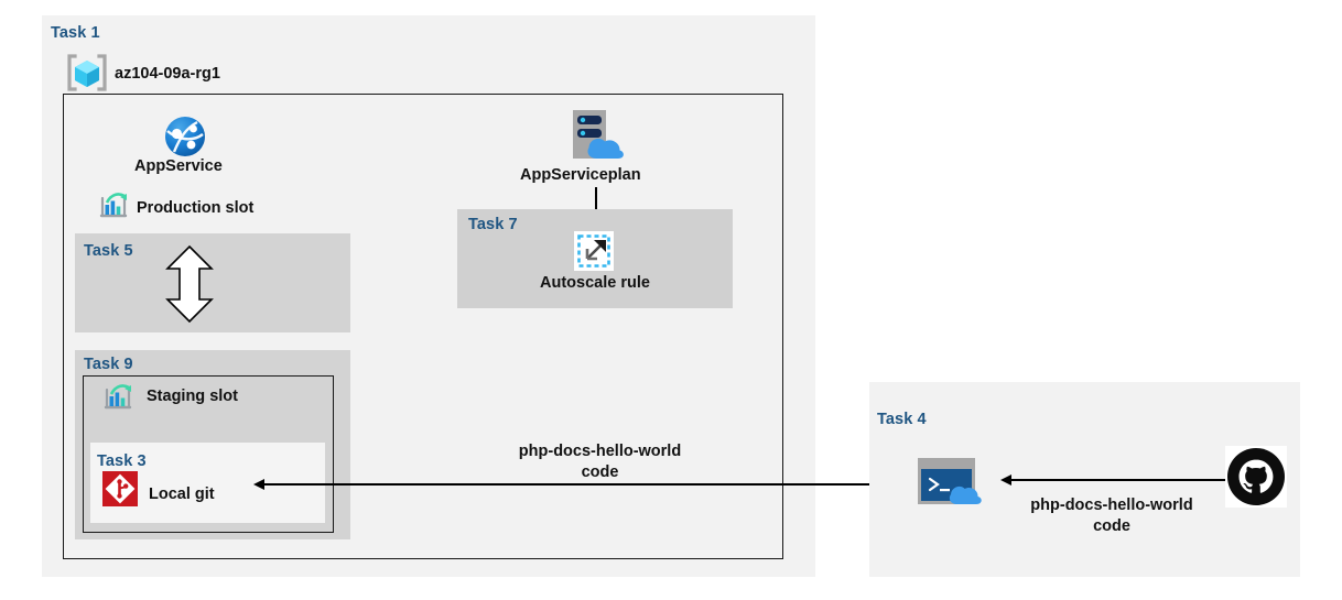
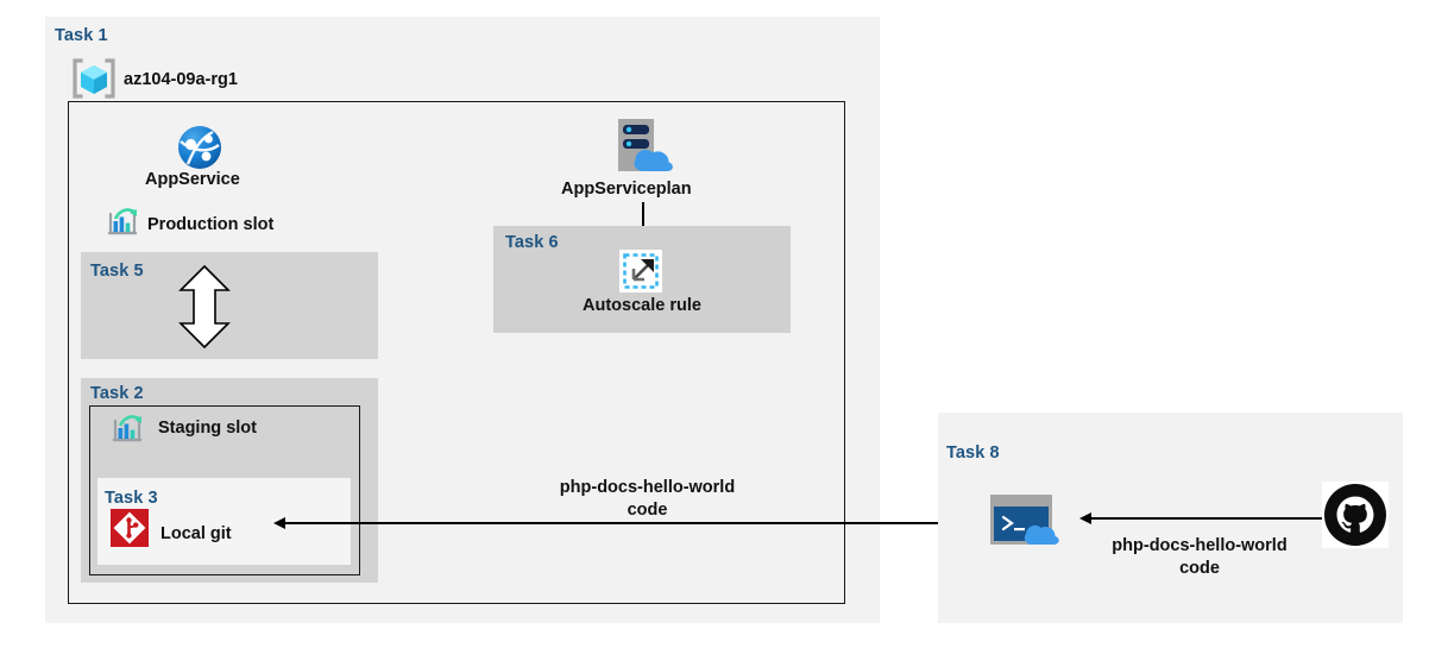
  Task 1
  az104-09a-rg1
  AppService
  Production slot
  Task 5
- Task 9
+ Task 2
  Staging slot
  Task 3
  Local git
  AppServiceplan
- Task 7
+ Task 6
  Autoscale rule
  php-docs-hello-world
  code
- Task 4
+ Task 8
  php-docs-hello-world
  code
